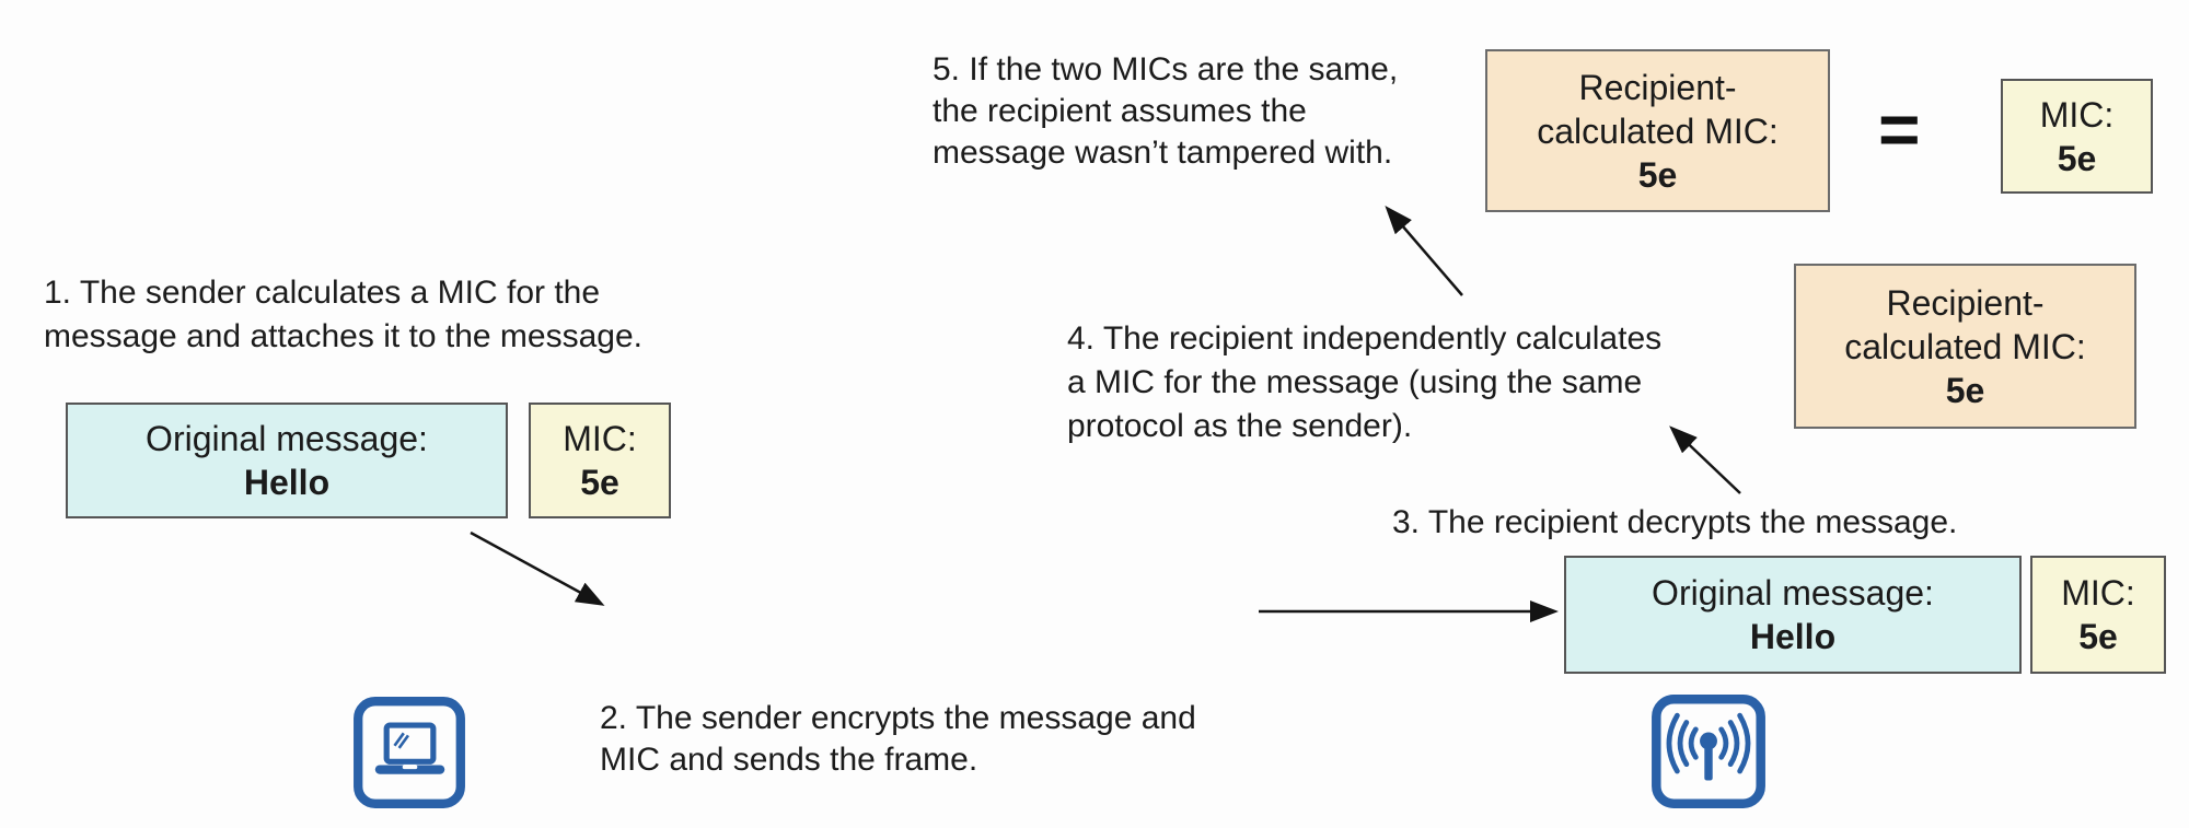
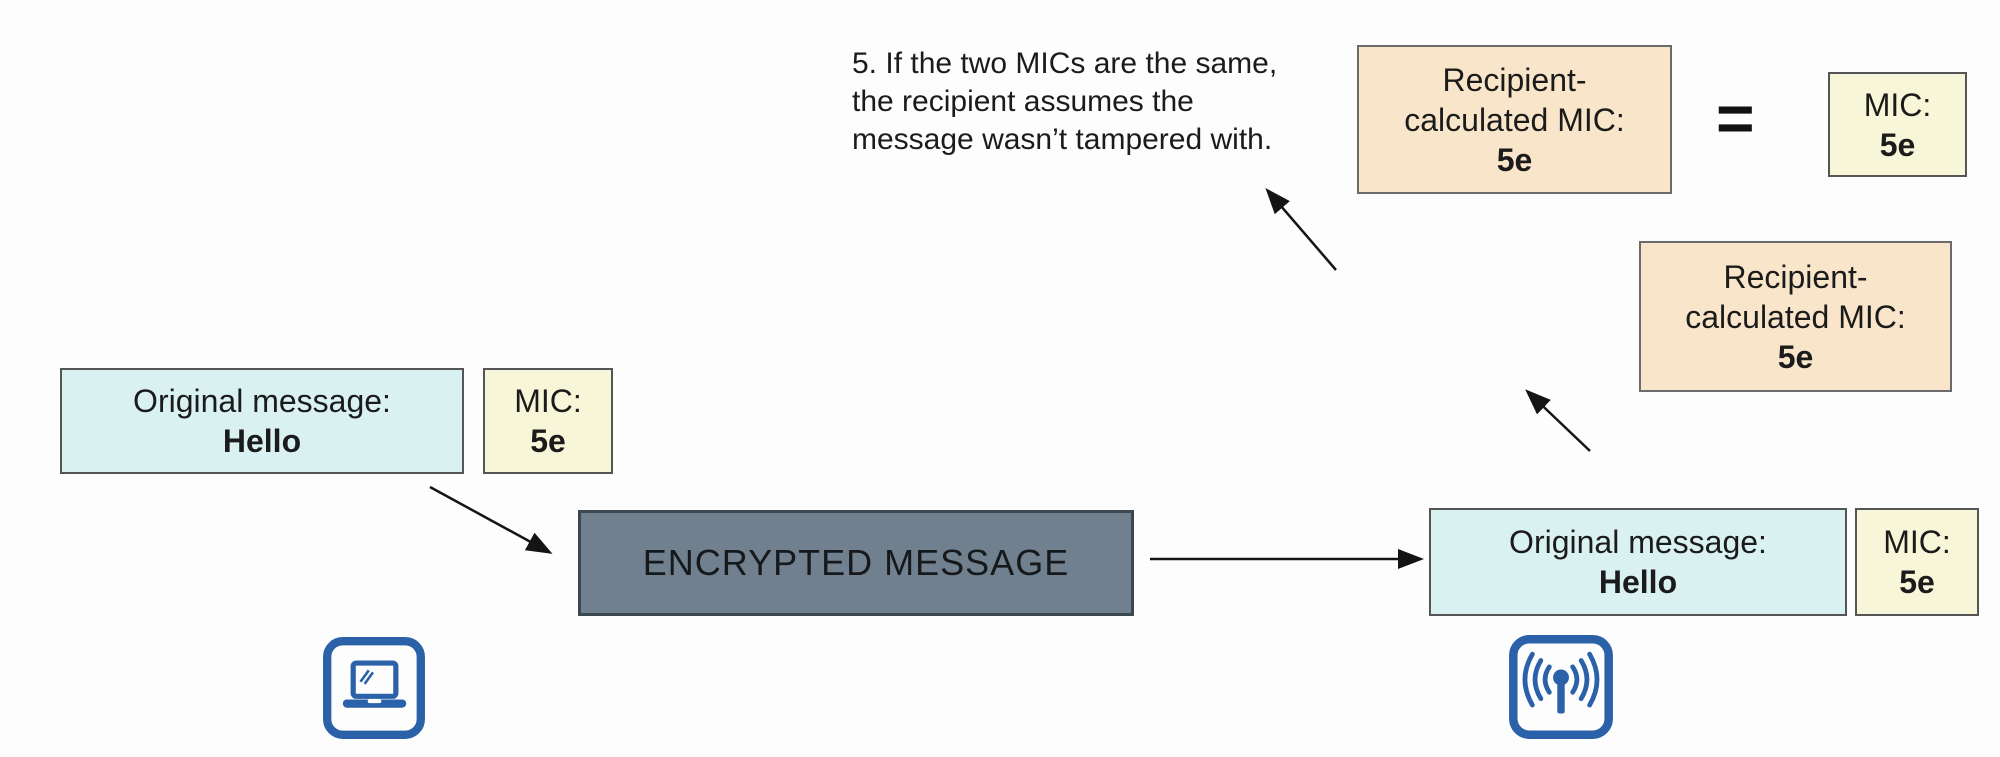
- 1. The sender calculates a MIC for the
- message and attaches it to the message.
- 2. The sender encrypts the message and
- MIC and sends the frame.
- 3. The recipient decrypts the message.
- 4. The recipient independently calculates
- a MIC for the message (using the same
- protocol as the sender).
  5. If the two MICs are the same,
  the recipient assumes the
  message wasn’t tampered with.
  Original message:
  Hello
  MIC:
  5e
+ ENCRYPTED MESSAGE
  Original message:
  Hello
  MIC:
  5e
  Recipient-
  calculated MIC:
  5e
  Recipient-
  calculated MIC:
  5e
  =
  MIC:
  5e
